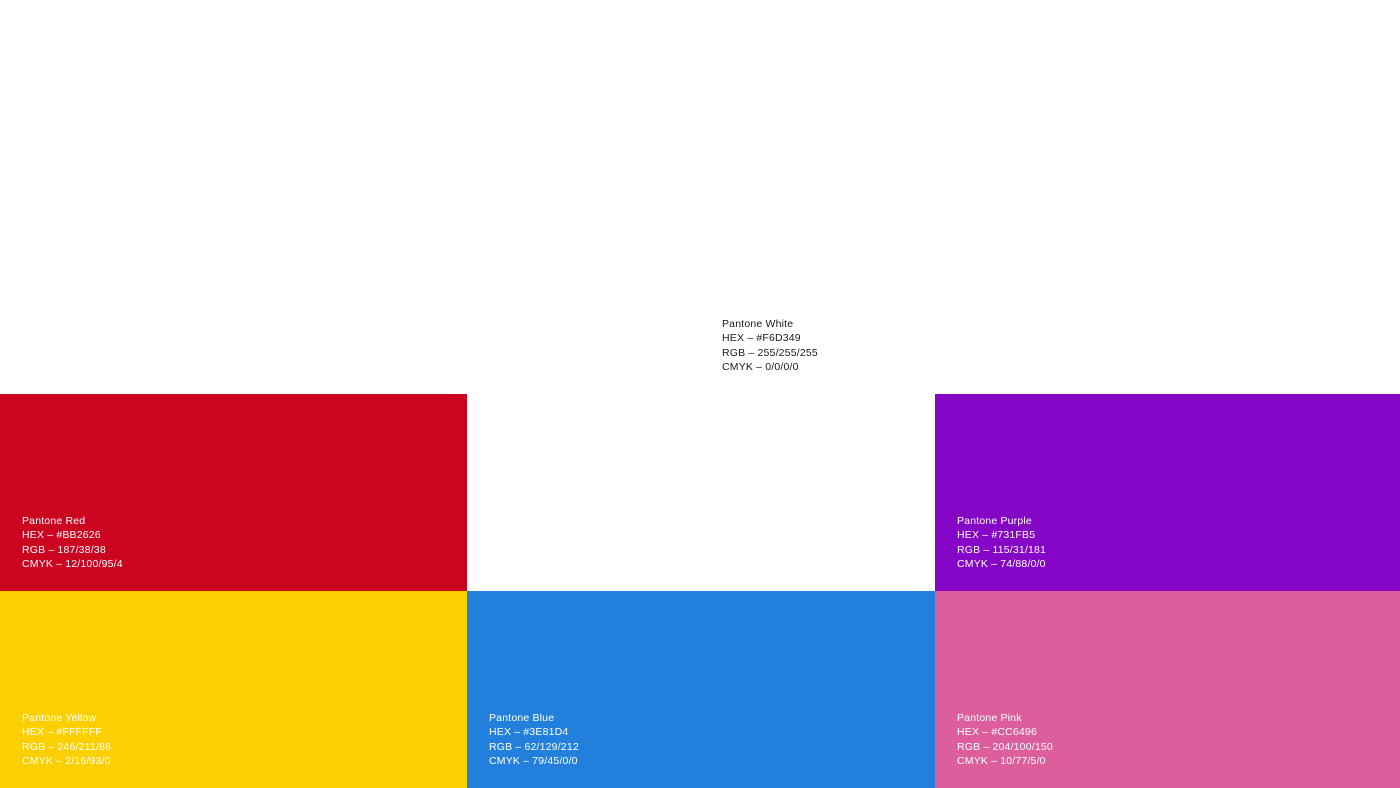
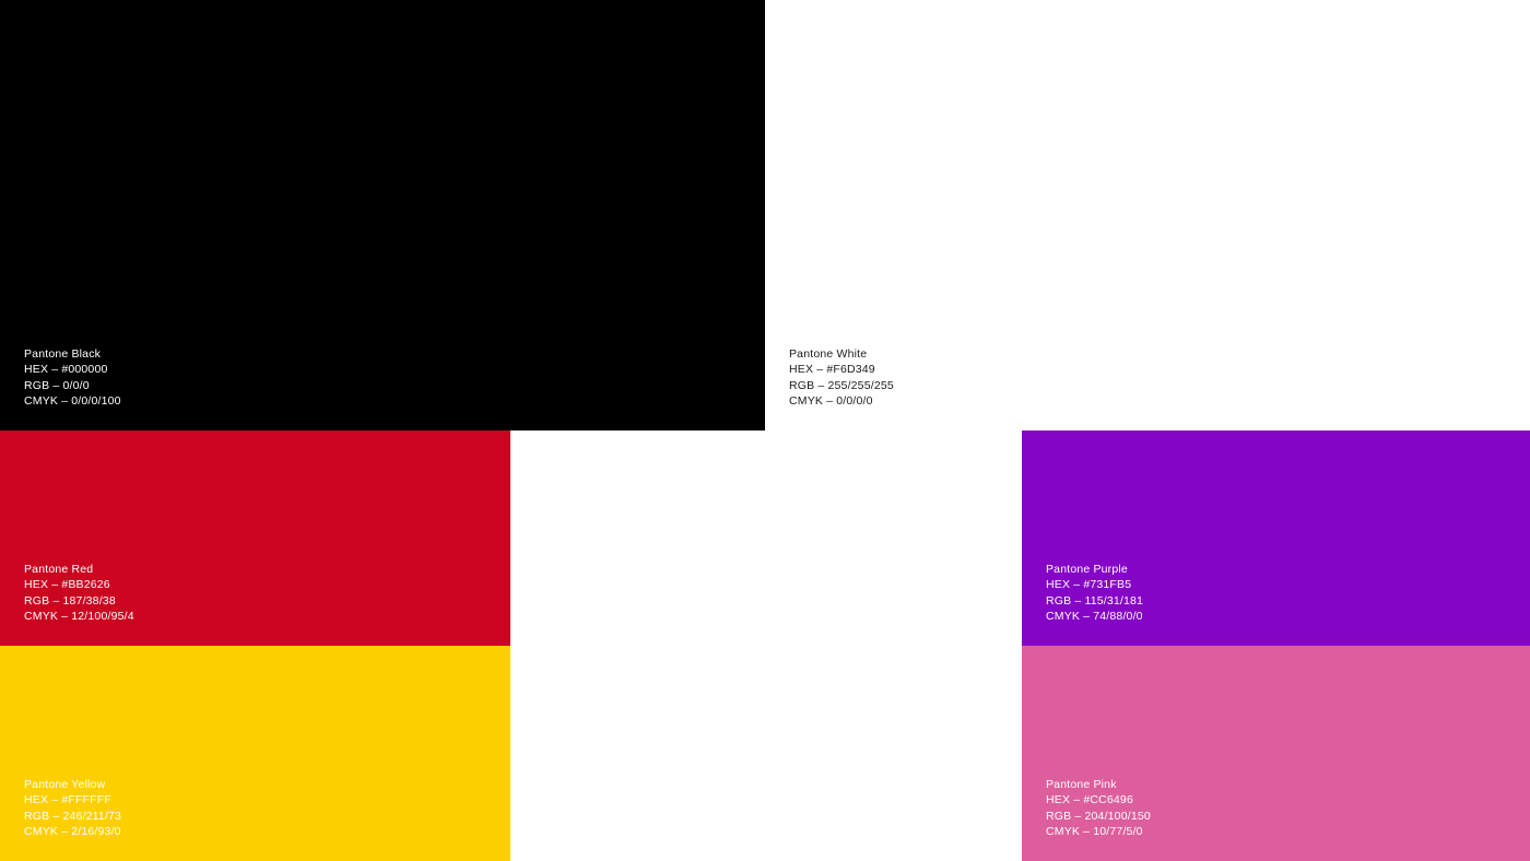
+ Pantone Black
+ HEX – #000000
+ RGB – 0/0/0
+ CMYK – 0/0/0/100
  Pantone White
  HEX – #F6D349
  RGB – 255/255/255
  CMYK – 0/0/0/0
  Pantone Red
  HEX – #BB2626
  RGB – 187/38/38
  CMYK – 12/100/95/4
  Pantone Purple
  HEX – #731FB5
  RGB – 115/31/181
  CMYK – 74/88/0/0
  Pantone Yellow
  HEX – #FFFFFF
- RGB – 246/211/86
+ RGB – 246/211/73
  CMYK – 2/16/93/0
- Pantone Blue
- HEX – #3E81D4
- RGB – 62/129/212
- CMYK – 79/45/0/0
  Pantone Pink
  HEX – #CC6496
  RGB – 204/100/150
  CMYK – 10/77/5/0
